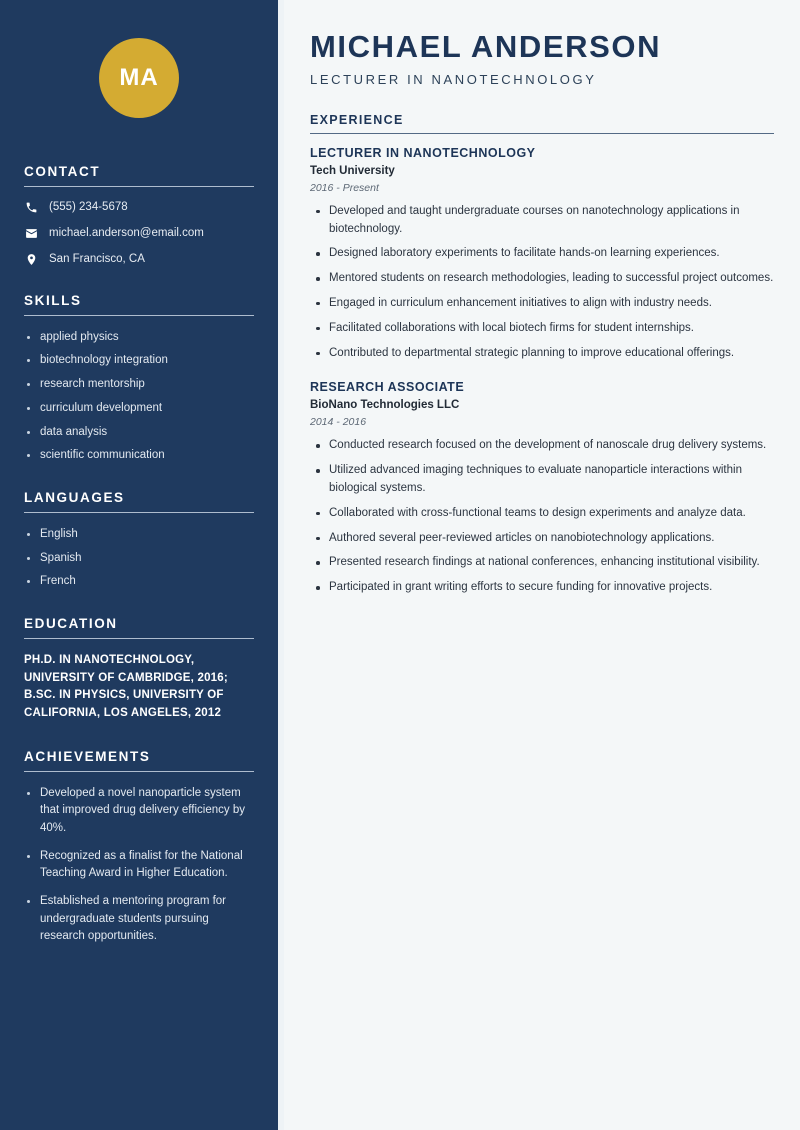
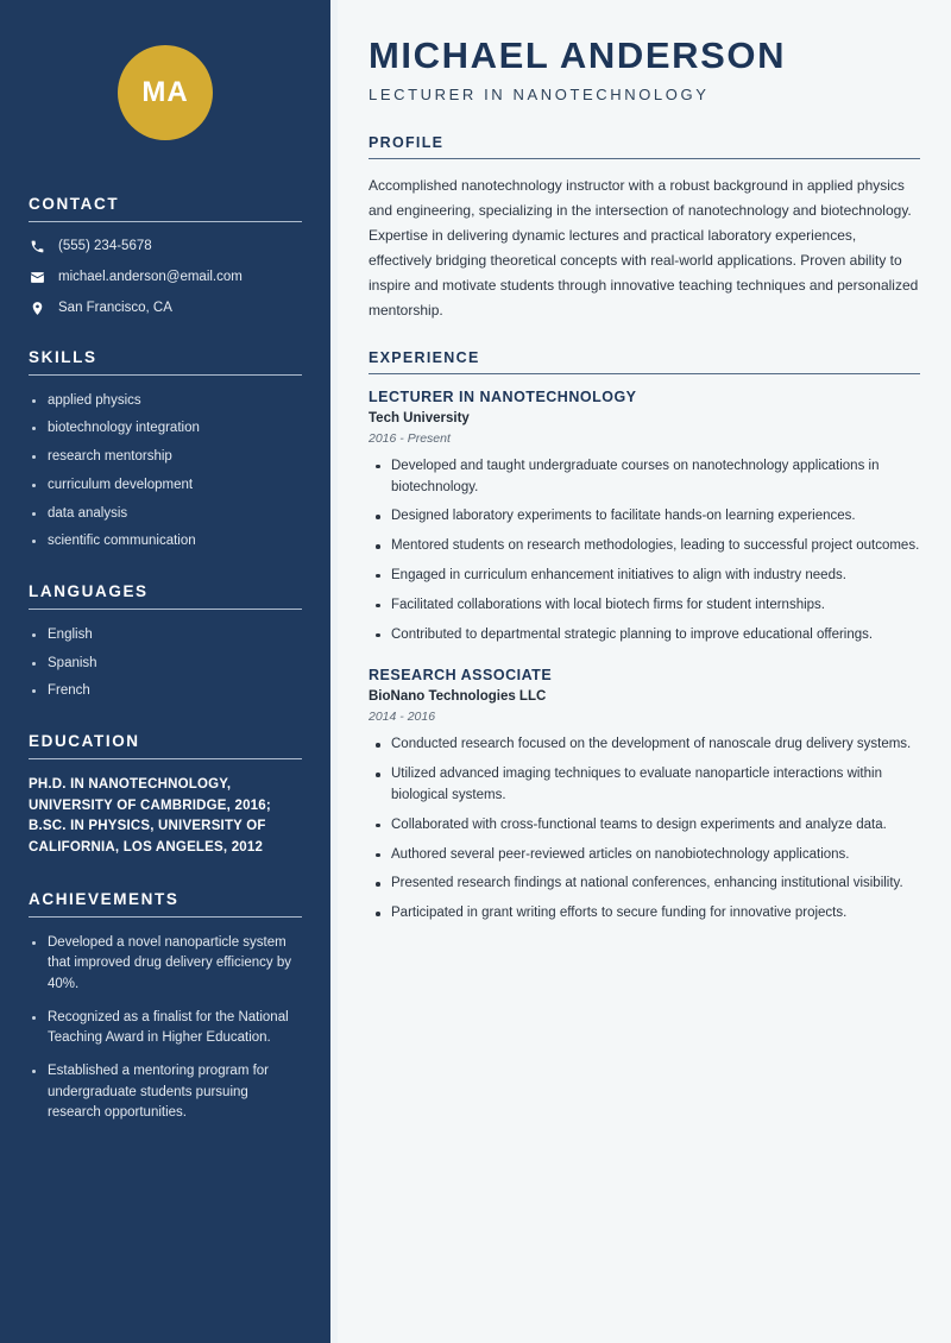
  MA
  CONTACT
  (555) 234-5678
  michael.anderson@email.com
  San Francisco, CA
  SKILLS
  applied physics
  biotechnology integration
  research mentorship
  curriculum development
  data analysis
  scientific communication
  LANGUAGES
  English
  Spanish
  French
  EDUCATION
  PH.D. IN NANOTECHNOLOGY, UNIVERSITY OF CAMBRIDGE, 2016; B.SC. IN PHYSICS, UNIVERSITY OF CALIFORNIA, LOS ANGELES, 2012
  ACHIEVEMENTS
  Developed a novel nanoparticle system that improved drug delivery efficiency by 40%.
  Recognized as a finalist for the National Teaching Award in Higher Education.
  Established a mentoring program for undergraduate students pursuing research opportunities.
  MICHAEL ANDERSON
  LECTURER IN NANOTECHNOLOGY
+ PROFILE
+ Accomplished nanotechnology instructor with a robust background in applied physics and engineering, specializing in the intersection of nanotechnology and biotechnology. Expertise in delivering dynamic lectures and practical laboratory experiences, effectively bridging theoretical concepts with real-world applications. Proven ability to inspire and motivate students through innovative teaching techniques and personalized mentorship.
  EXPERIENCE
  LECTURER IN NANOTECHNOLOGY
  Tech University
  2016 - Present
  Developed and taught undergraduate courses on nanotechnology applications in biotechnology.
  Designed laboratory experiments to facilitate hands-on learning experiences.
  Mentored students on research methodologies, leading to successful project outcomes.
  Engaged in curriculum enhancement initiatives to align with industry needs.
  Facilitated collaborations with local biotech firms for student internships.
  Contributed to departmental strategic planning to improve educational offerings.
  RESEARCH ASSOCIATE
  BioNano Technologies LLC
  2014 - 2016
  Conducted research focused on the development of nanoscale drug delivery systems.
  Utilized advanced imaging techniques to evaluate nanoparticle interactions within biological systems.
  Collaborated with cross-functional teams to design experiments and analyze data.
  Authored several peer-reviewed articles on nanobiotechnology applications.
  Presented research findings at national conferences, enhancing institutional visibility.
  Participated in grant writing efforts to secure funding for innovative projects.
